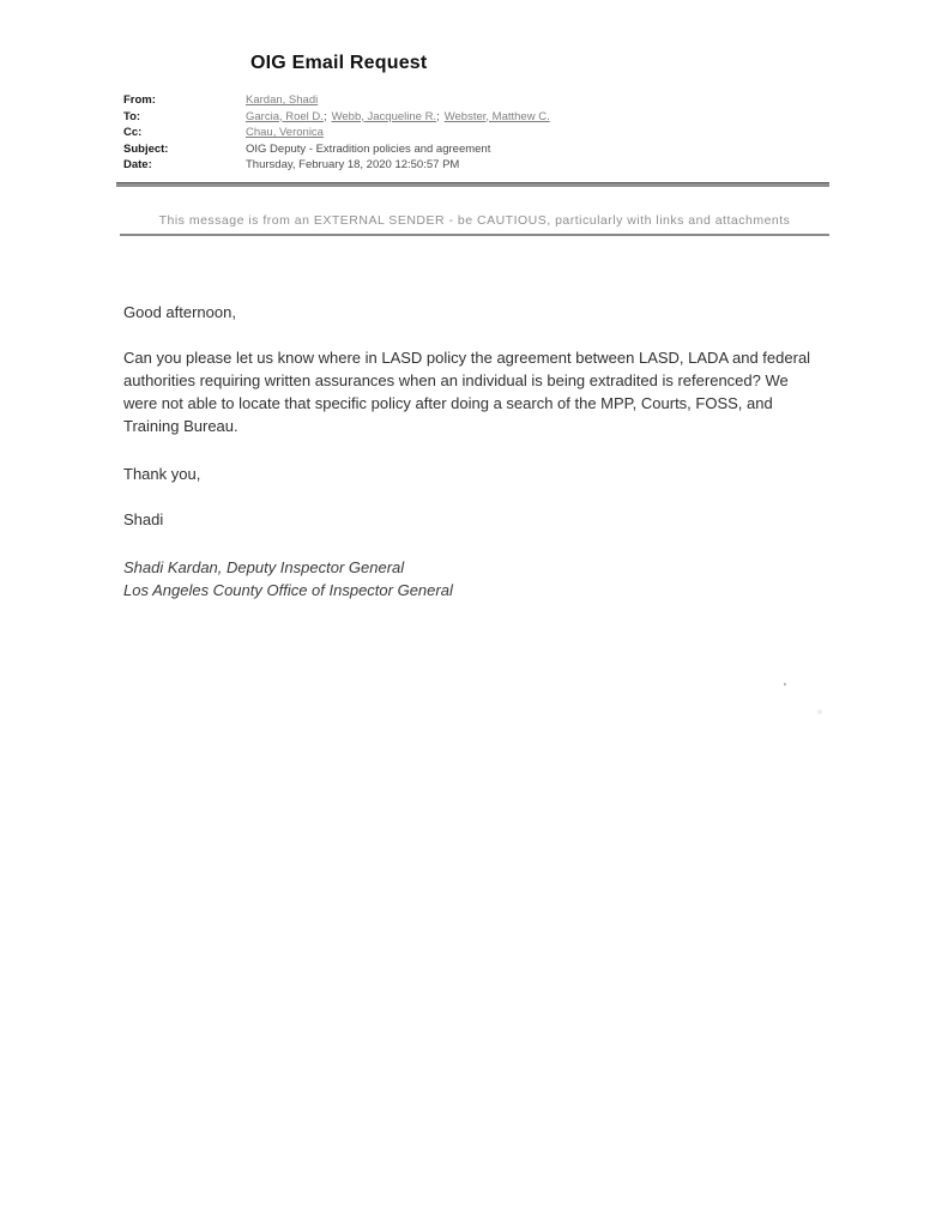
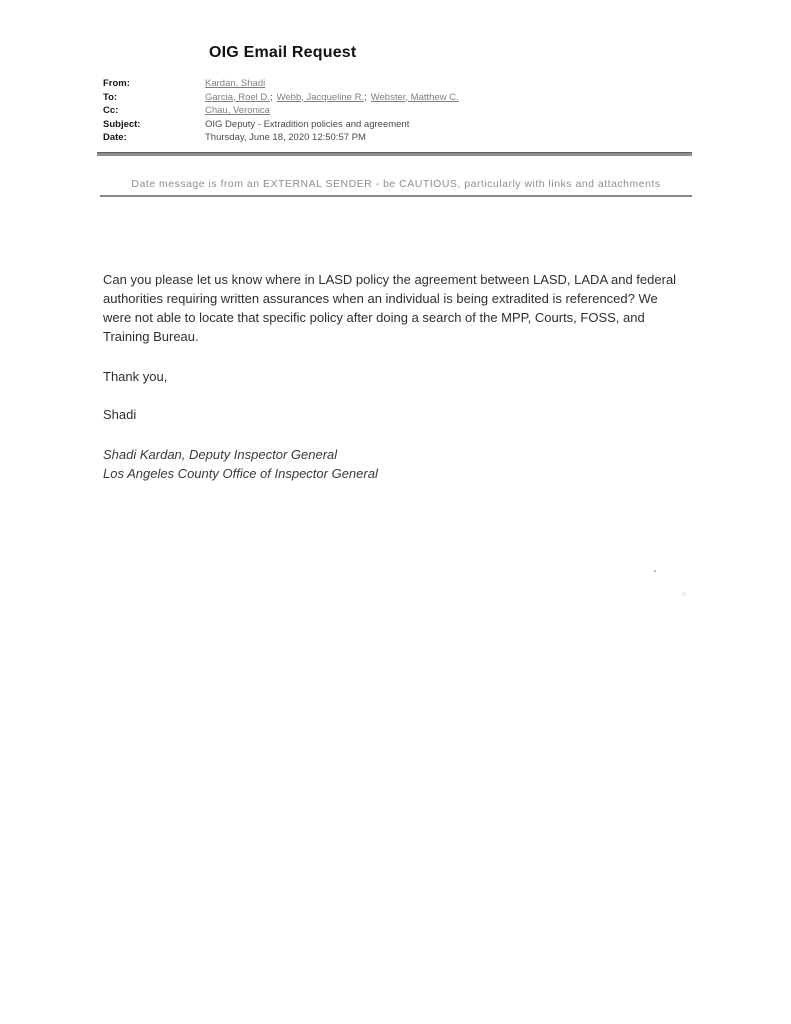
  OIG Email Request
  From:
  Kardan, Shadi
  To:
  Garcia, Roel D.; Webb, Jacqueline R.; Webster, Matthew C.
  Cc:
  Chau, Veronica
  Subject:
  OIG Deputy - Extradition policies and agreement
  Date:
- Thursday, February 18, 2020 12:50:57 PM
+ Thursday, June 18, 2020 12:50:57 PM
- This message is from an EXTERNAL SENDER - be CAUTIOUS, particularly with links and attachments
+ Date message is from an EXTERNAL SENDER - be CAUTIOUS, particularly with links and attachments
- Good afternoon,
  Can you please let us know where in LASD policy the agreement between LASD, LADA and federal
  authorities requiring written assurances when an individual is being extradited is referenced? We
  were not able to locate that specific policy after doing a search of the MPP, Courts, FOSS, and
  Training Bureau.
  Thank you,
  Shadi
  Shadi Kardan, Deputy Inspector General
  Los Angeles County Office of Inspector General
  '
